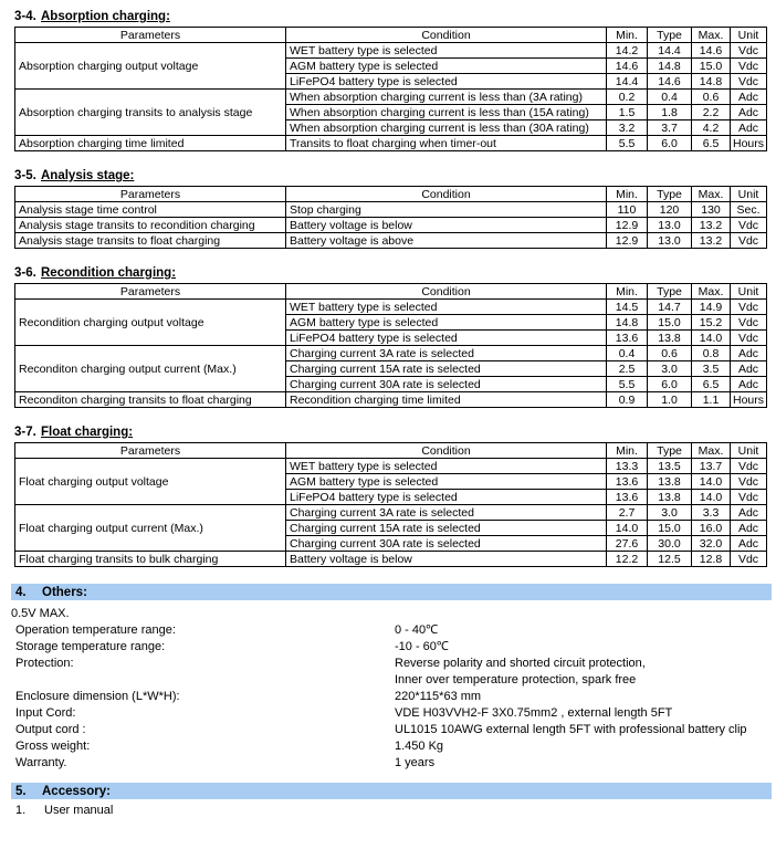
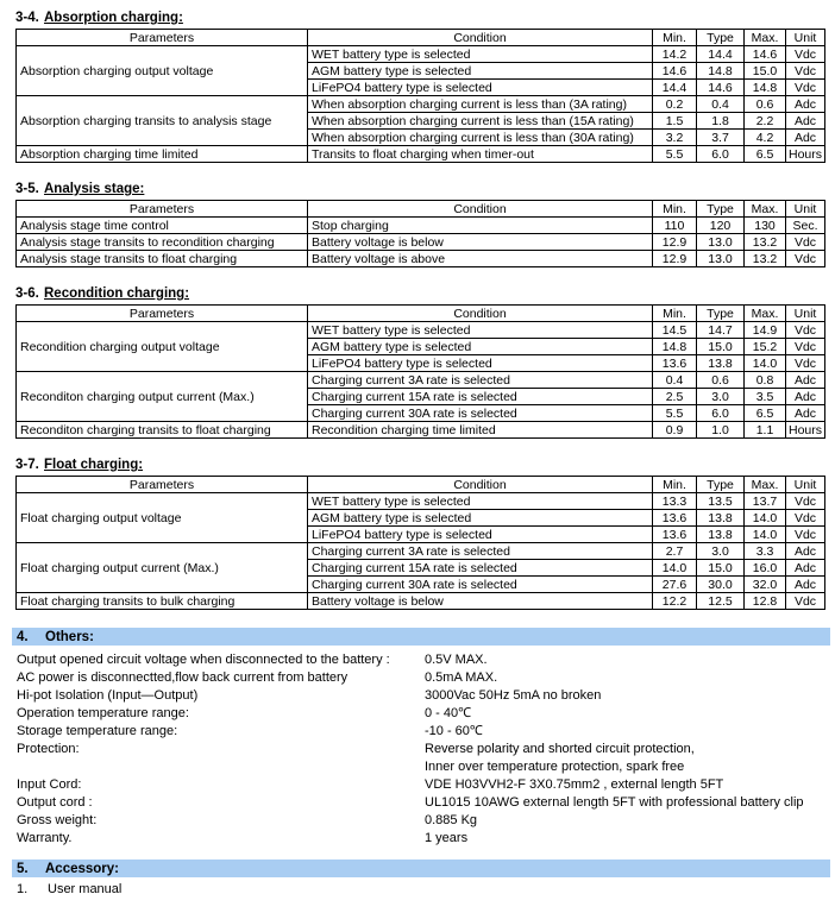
  3-4. Absorption charging:
  Parameters	Condition	Min.	Type	Max.	Unit
  Absorption charging output voltage	WET battery type is selected	14.2	14.4	14.6	Vdc
  AGM battery type is selected	14.6	14.8	15.0	Vdc
  LiFePO4 battery type is selected	14.4	14.6	14.8	Vdc
  Absorption charging transits to analysis stage	When absorption charging current is less than (3A rating)	0.2	0.4	0.6	Adc
  When absorption charging current is less than (15A rating)	1.5	1.8	2.2	Adc
  When absorption charging current is less than (30A rating)	3.2	3.7	4.2	Adc
  Absorption charging time limited	Transits to float charging when timer-out	5.5	6.0	6.5	Hours
  3-5. Analysis stage:
  Parameters	Condition	Min.	Type	Max.	Unit
  Analysis stage time control	Stop charging	110	120	130	Sec.
  Analysis stage transits to recondition charging	Battery voltage is below	12.9	13.0	13.2	Vdc
  Analysis stage transits to float charging	Battery voltage is above	12.9	13.0	13.2	Vdc
  3-6. Recondition charging:
  Parameters	Condition	Min.	Type	Max.	Unit
  Recondition charging output voltage	WET battery type is selected	14.5	14.7	14.9	Vdc
  AGM battery type is selected	14.8	15.0	15.2	Vdc
  LiFePO4 battery type is selected	13.6	13.8	14.0	Vdc
  Reconditon charging output current (Max.)	Charging current 3A rate is selected	0.4	0.6	0.8	Adc
  Charging current 15A rate is selected	2.5	3.0	3.5	Adc
  Charging current 30A rate is selected	5.5	6.0	6.5	Adc
  Reconditon charging transits to float charging	Recondition charging time limited	0.9	1.0	1.1	Hours
  3-7. Float charging:
  Parameters	Condition	Min.	Type	Max.	Unit
  Float charging output voltage	WET battery type is selected	13.3	13.5	13.7	Vdc
  AGM battery type is selected	13.6	13.8	14.0	Vdc
  LiFePO4 battery type is selected	13.6	13.8	14.0	Vdc
  Float charging output current (Max.)	Charging current 3A rate is selected	2.7	3.0	3.3	Adc
  Charging current 15A rate is selected	14.0	15.0	16.0	Adc
  Charging current 30A rate is selected	27.6	30.0	32.0	Adc
  Float charging transits to bulk charging	Battery voltage is below	12.2	12.5	12.8	Vdc
  4.
  Others:
+ Output opened circuit voltage when disconnected to the battery :
  0.5V MAX.
+ AC power is disconnectted,flow back current from battery
+ 0.5mA MAX.
+ Hi-pot Isolation (Input—Output)
+ 3000Vac 50Hz 5mA no broken
  Operation temperature range:
  0 - 40℃
  Storage temperature range:
  -10 - 60℃
  Protection:
  Reverse polarity and shorted circuit protection,
  Inner over temperature protection, spark free
- Enclosure dimension (L*W*H):
- 220*115*63 mm
  Input Cord:
  VDE H03VVH2-F 3X0.75mm2 , external length 5FT
  Output cord :
  UL1015 10AWG external length 5FT with professional battery clip
  Gross weight:
- 1.450 Kg
+ 0.885 Kg
  Warranty.
  1 years
  5.
  Accessory:
  1. User manual
